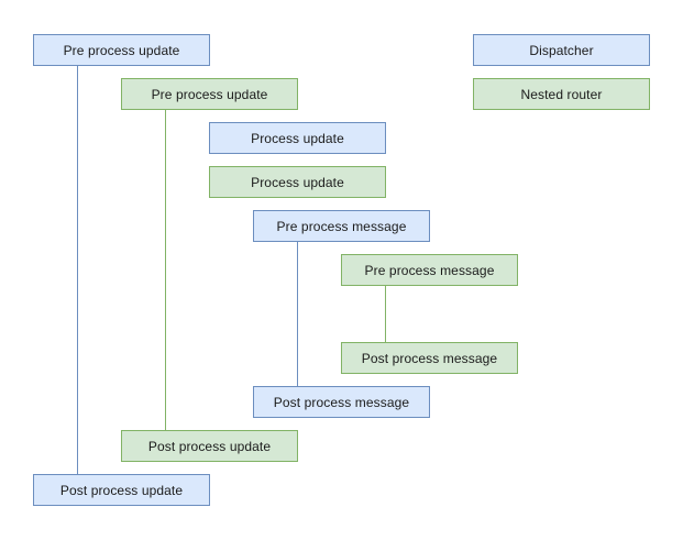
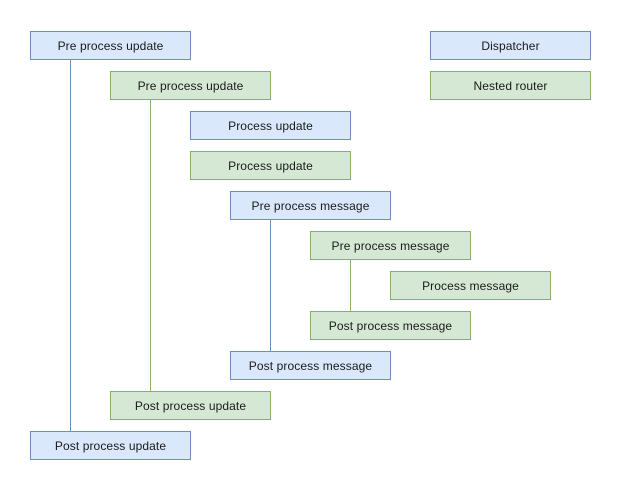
  Pre process update
  Pre process update
  Process update
  Process update
  Pre process message
  Pre process message
+ Process message
  Post process message
  Post process message
  Post process update
  Post process update
  Dispatcher
  Nested router
